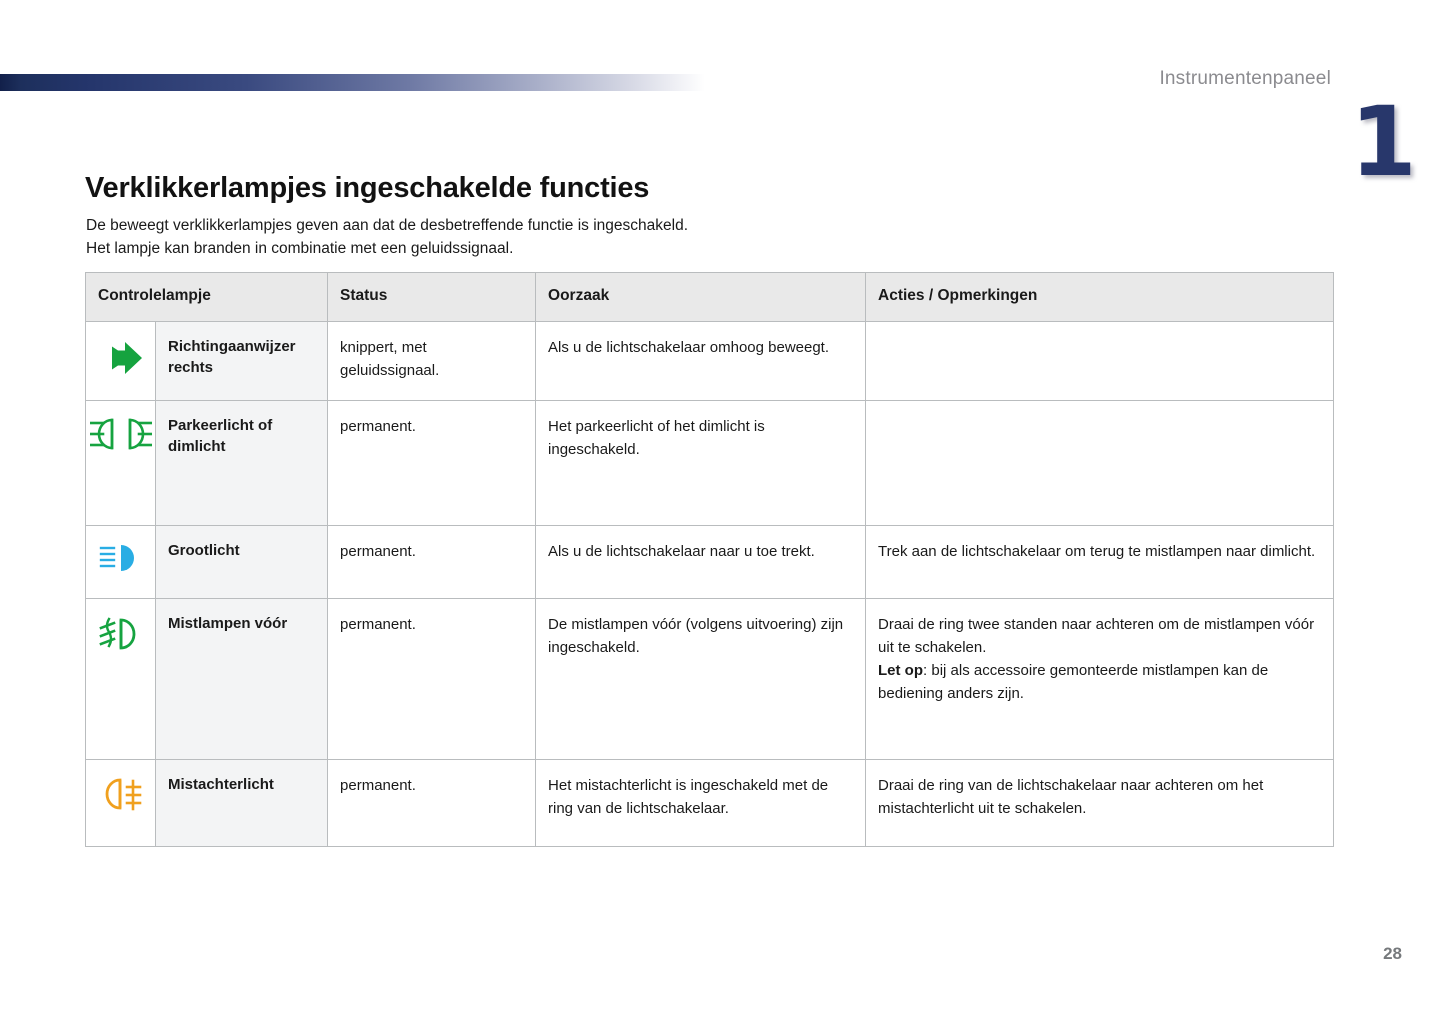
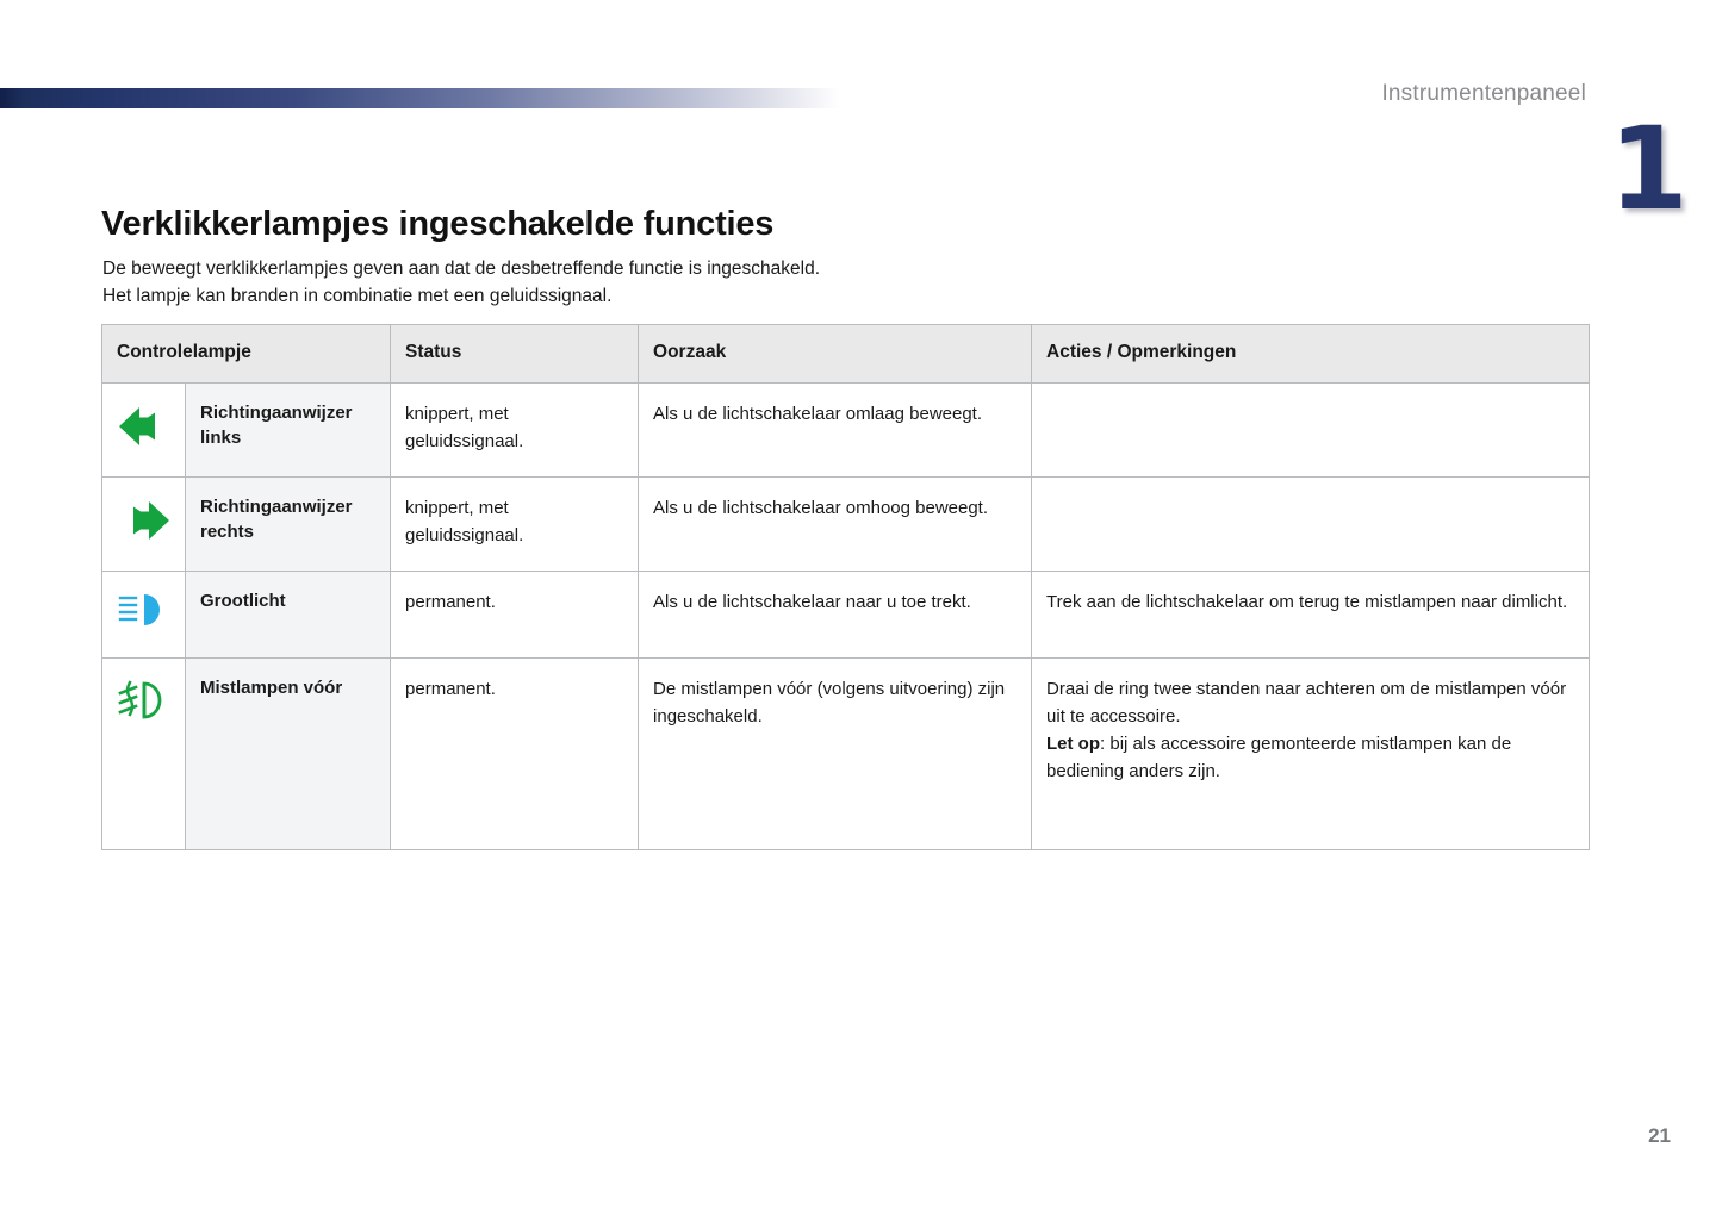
  Instrumentenpaneel
  1
  Verklikkerlampjes ingeschakelde functies
  De beweegt verklikkerlampjes geven aan dat de desbetreffende functie is ingeschakeld.
  Het lampje kan branden in combinatie met een geluidssignaal.
  Controlelampje	Status	Oorzaak	Acties / Opmerkingen
+ 	Richtingaanwijzer links	knippert, met geluidssignaal.	Als u de lichtschakelaar omlaag beweegt.
  	Richtingaanwijzer rechts	knippert, met geluidssignaal.	Als u de lichtschakelaar omhoog beweegt.
- 	Parkeerlicht of dimlicht	permanent.	Het parkeerlicht of het dimlicht is ingeschakeld.
  	Grootlicht	permanent.	Als u de lichtschakelaar naar u toe trekt.	Trek aan de lichtschakelaar om terug te mistlampen naar dimlicht.
- 	Mistlampen vóór	permanent.	De mistlampen vóór (volgens uitvoering) zijn ingeschakeld.	Draai de ring twee standen naar achteren om de mistlampen vóór uit te schakelen. Let op: bij als accessoire gemonteerde mistlampen kan de bediening anders zijn.
+ 	Mistlampen vóór	permanent.	De mistlampen vóór (volgens uitvoering) zijn ingeschakeld.	Draai de ring twee standen naar achteren om de mistlampen vóór uit te accessoire. Let op: bij als accessoire gemonteerde mistlampen kan de bediening anders zijn.
- 	Mistachterlicht	permanent.	Het mistachterlicht is ingeschakeld met de ring van de lichtschakelaar.	Draai de ring van de lichtschakelaar naar achteren om het mistachterlicht uit te schakelen.
- 28
+ 21
